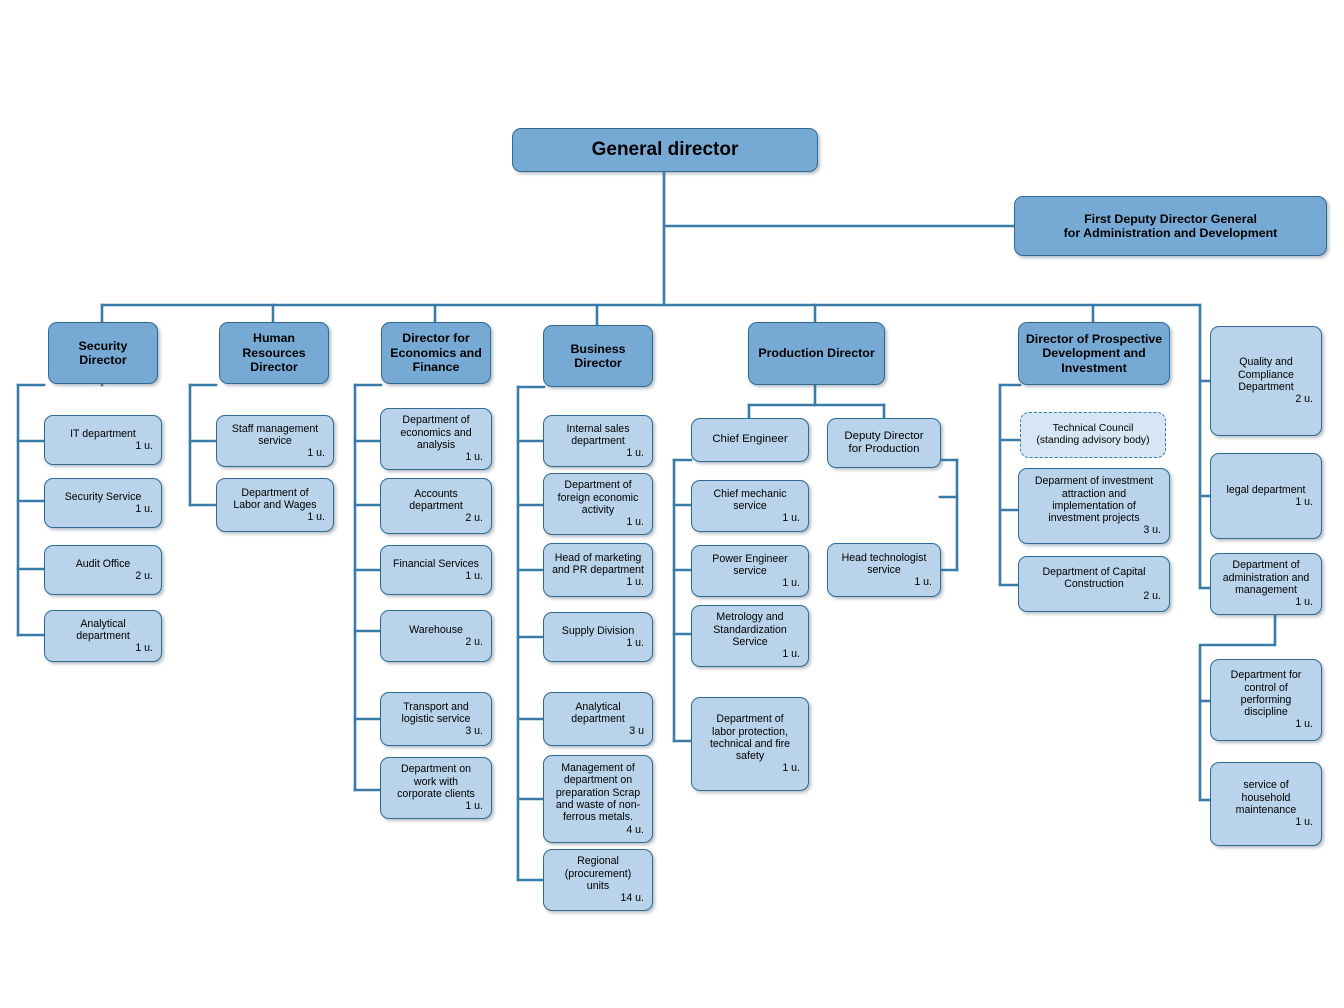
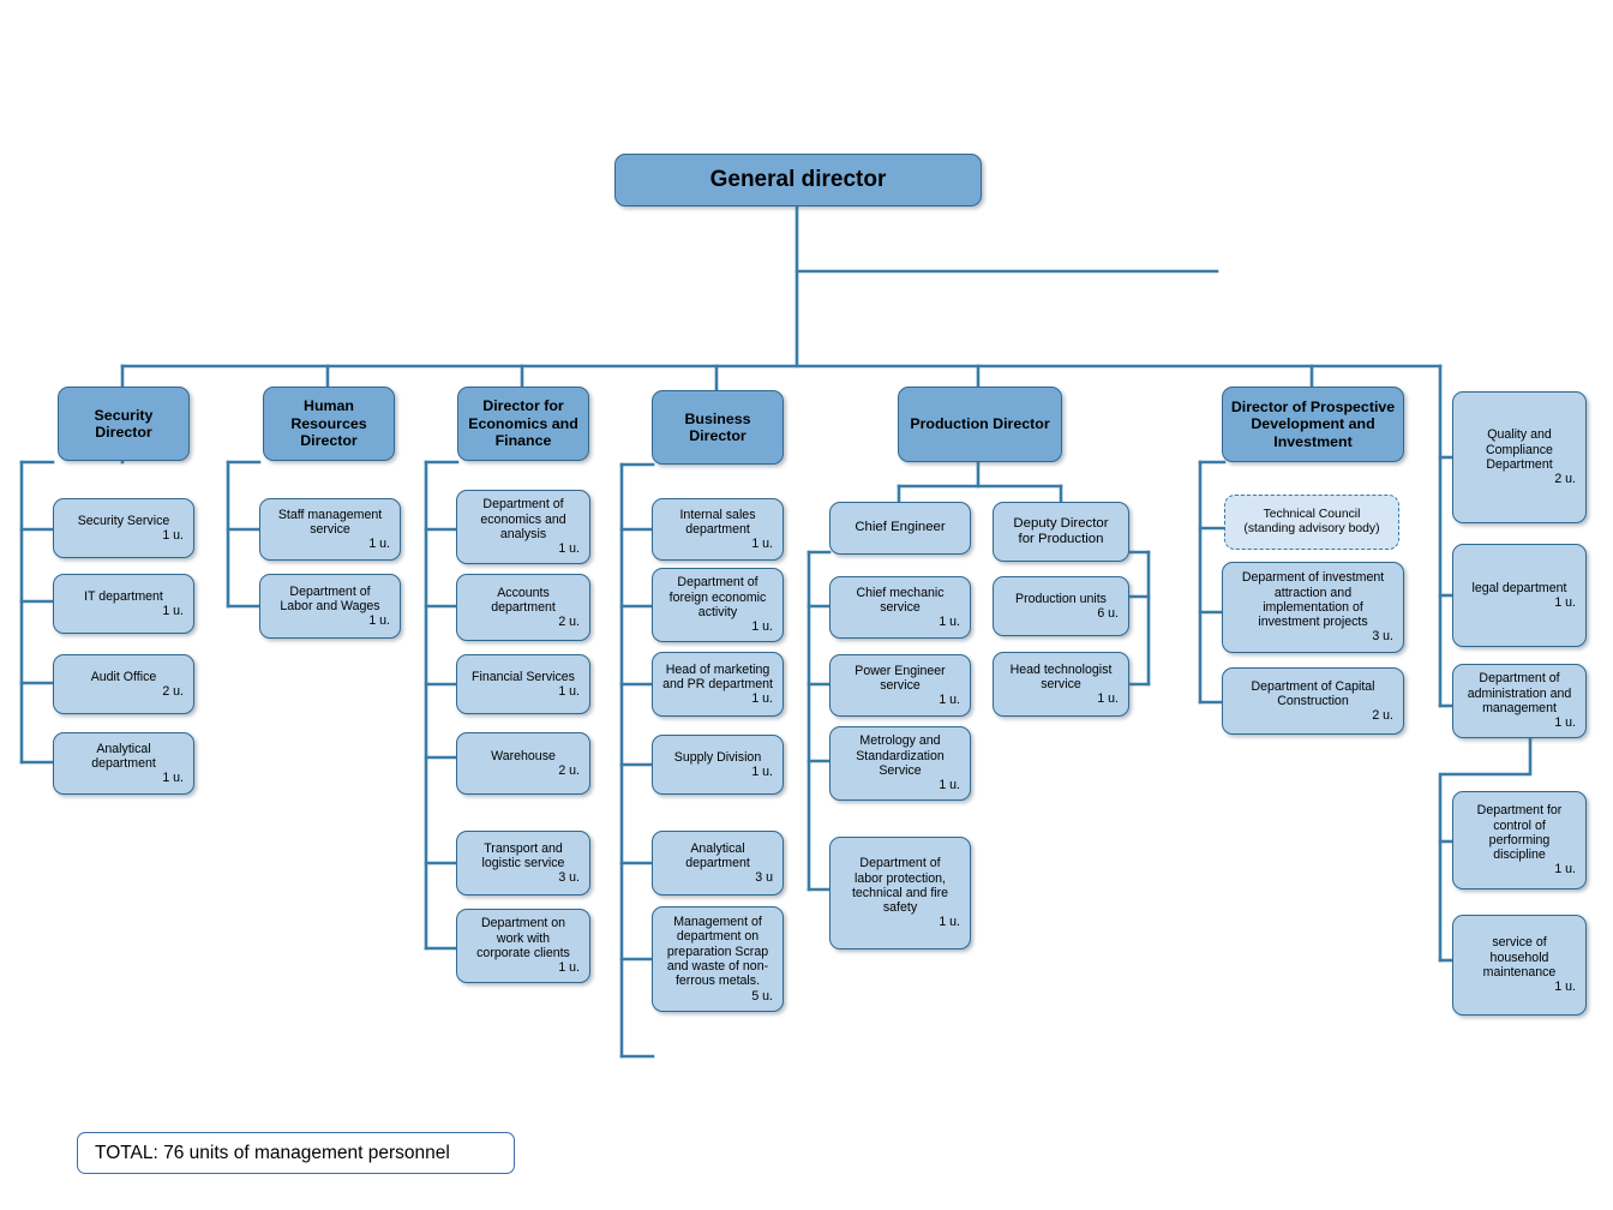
  General director
- First Deputy Director General
- for Administration and Development
  Security
  Director
  Human
  Resources
  Director
  Director for
  Economics and
  Finance
  Business
  Director
  Production Director
  Director of Prospective
  Development and
  Investment
- IT department
+ Security Service
  1 u.
- Security Service
+ IT department
  1 u.
  Audit Office
  2 u.
  Analytical
  department
  1 u.
  Staff management
  service
  1 u.
  Department of
  Labor and Wages
  1 u.
  Department of
  economics and
  analysis
  1 u.
  Accounts
  department
  2 u.
  Financial Services
  1 u.
  Warehouse
  2 u.
  Transport and
  logistic service
  3 u.
  Department on
  work with
  corporate clients
  1 u.
  Internal sales
  department
  1 u.
  Department of
  foreign economic
  activity
  1 u.
  Head of marketing
  and PR department
  1 u.
  Supply Division
  1 u.
  Analytical
  department
  3 u
  Management of
  department on
  preparation Scrap
  and waste of non-
  ferrous metals.
- 4 u.
+ 5 u.
- Regional
- (procurement)
- units
- 14 u.
  Chief Engineer
  Chief mechanic
  service
  1 u.
  Power Engineer
  service
  1 u.
  Metrology and
  Standardization
  Service
  1 u.
  Department of
  labor protection,
  technical and fire
  safety
  1 u.
  Deputy Director
  for Production
+ Production units
+ 6 u.
  Head technologist
  service
  1 u.
  Technical Council
  (standing advisory body)
  Deparment of investment
  attraction and
  implementation of
  investment projects
  3 u.
  Department of Capital
  Construction
  2 u.
  Quality and
  Compliance
  Department
  2 u.
  legal department
  1 u.
  Department of
  administration and
  management
  1 u.
  Department for
  control of
  performing
  discipline
  1 u.
  service of
  household
  maintenance
  1 u.
+ TOTAL: 76 units of management personnel
